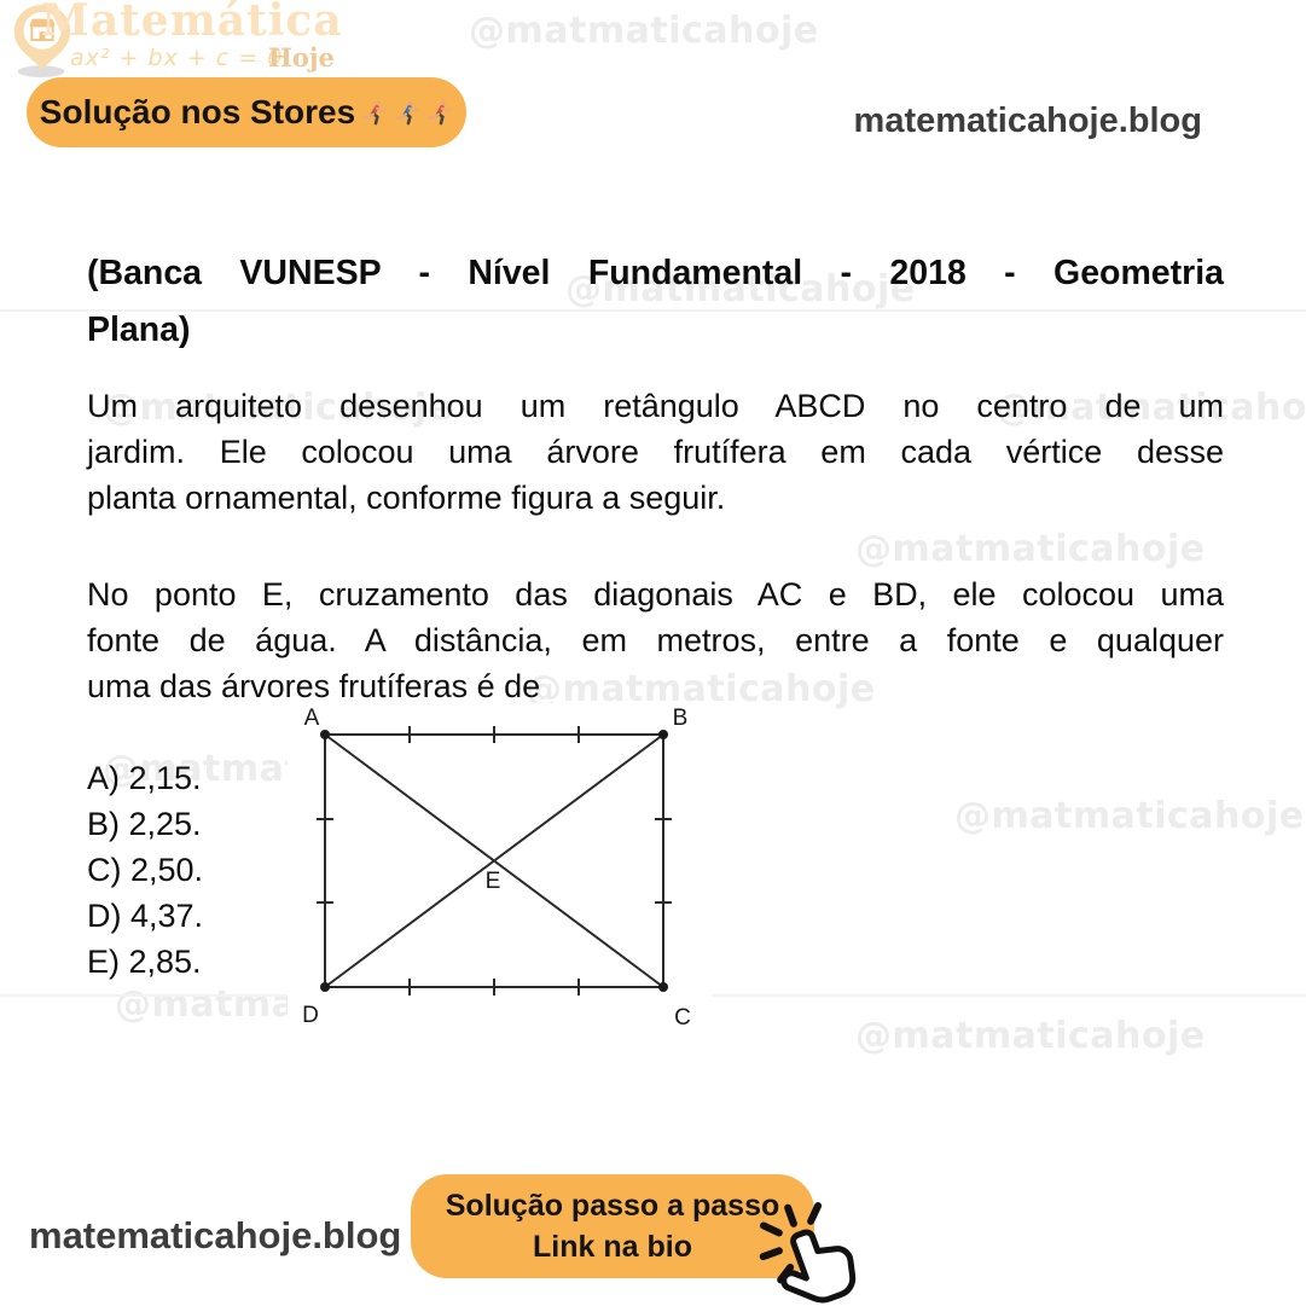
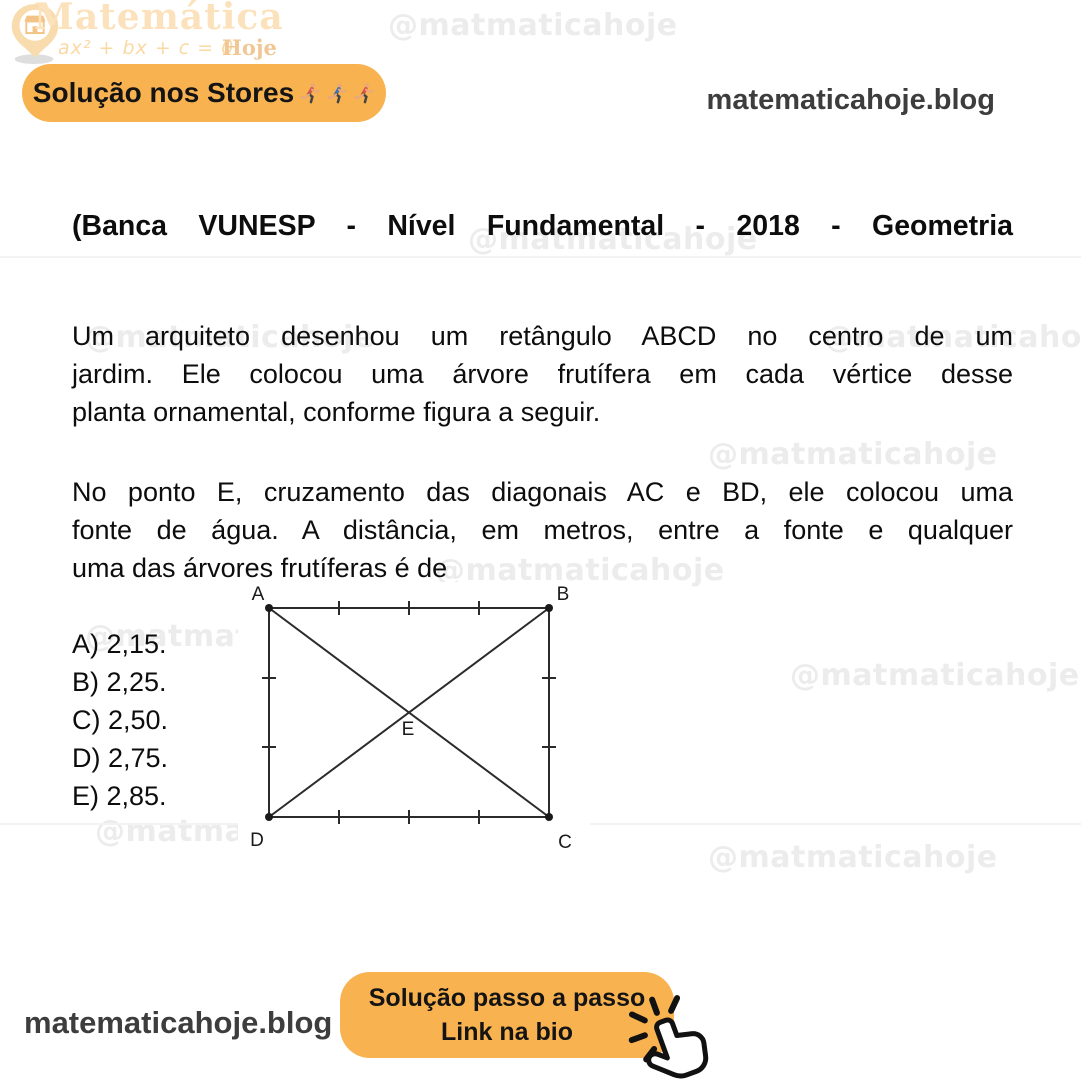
  @matmaticahoje
  @matmaticahoje
  @matmaticaho
  @matmaticahoje
  Matemática
  ax² + bx + c = 0
  Hoje
  Solução nos Stores
  matematicahoje.blog
  (Banca VUNESP - Nível Fundamental - 2018 - Geometria
- Plana)
  Um arquiteto desenhou um retângulo ABCD no centro de um
  jardim. Ele colocou uma árvore frutífera em cada vértice desse
  planta ornamental, conforme figura a seguir.
  No ponto E, cruzamento das diagonais AC e BD, ele colocou uma
  fonte de água. A distância, em metros, entre a fonte e qualquer
  uma das árvores frutíferas é de
  A) 2,15.
  B) 2,25.
  C) 2,50.
- D) 4,37.
+ D) 2,75.
  E) 2,85.
  A
  B
  D
  C
  E
  matematicahoje.blog
  Solução passo a passo
  Link na bio
